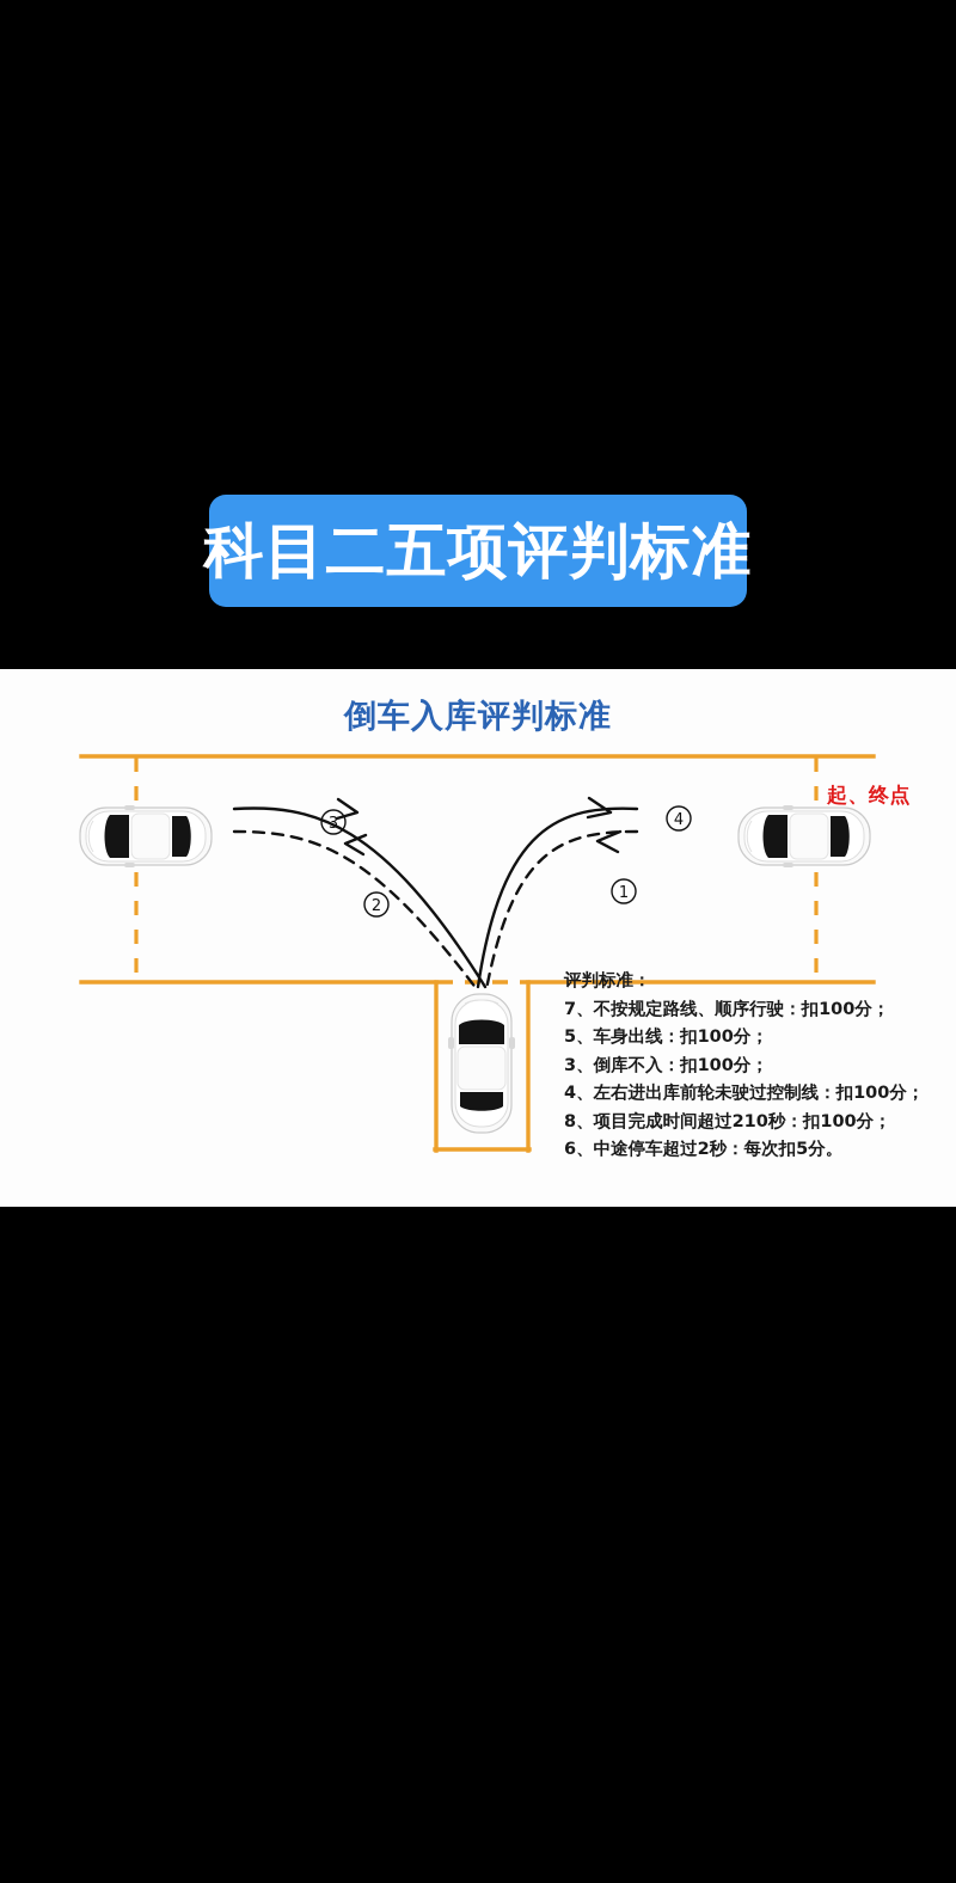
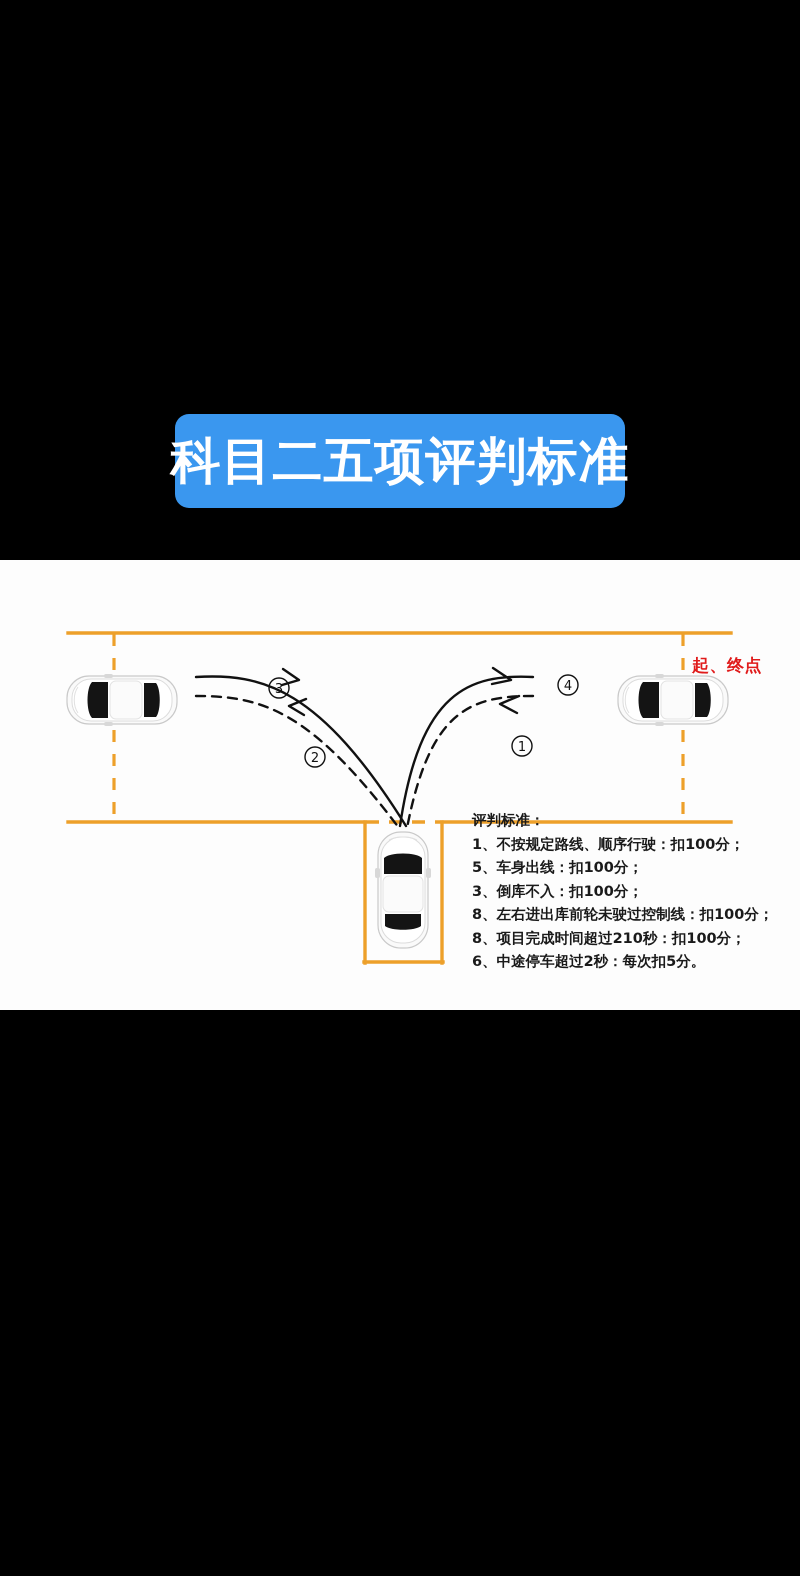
  科目二五项评判标准
- 倒车入库评判标准
  3
  2
  4
  1
  评判标准：
- 7、不按规定路线、顺序行驶：扣100分；
+ 1、不按规定路线、顺序行驶：扣100分；
  5、车身出线：扣100分；
  3、倒库不入：扣100分；
- 4、左右进出库前轮未驶过控制线：扣100分；
+ 8、左右进出库前轮未驶过控制线：扣100分；
  8、项目完成时间超过210秒：扣100分；
  6、中途停车超过2秒：每次扣5分。
  起、终点
